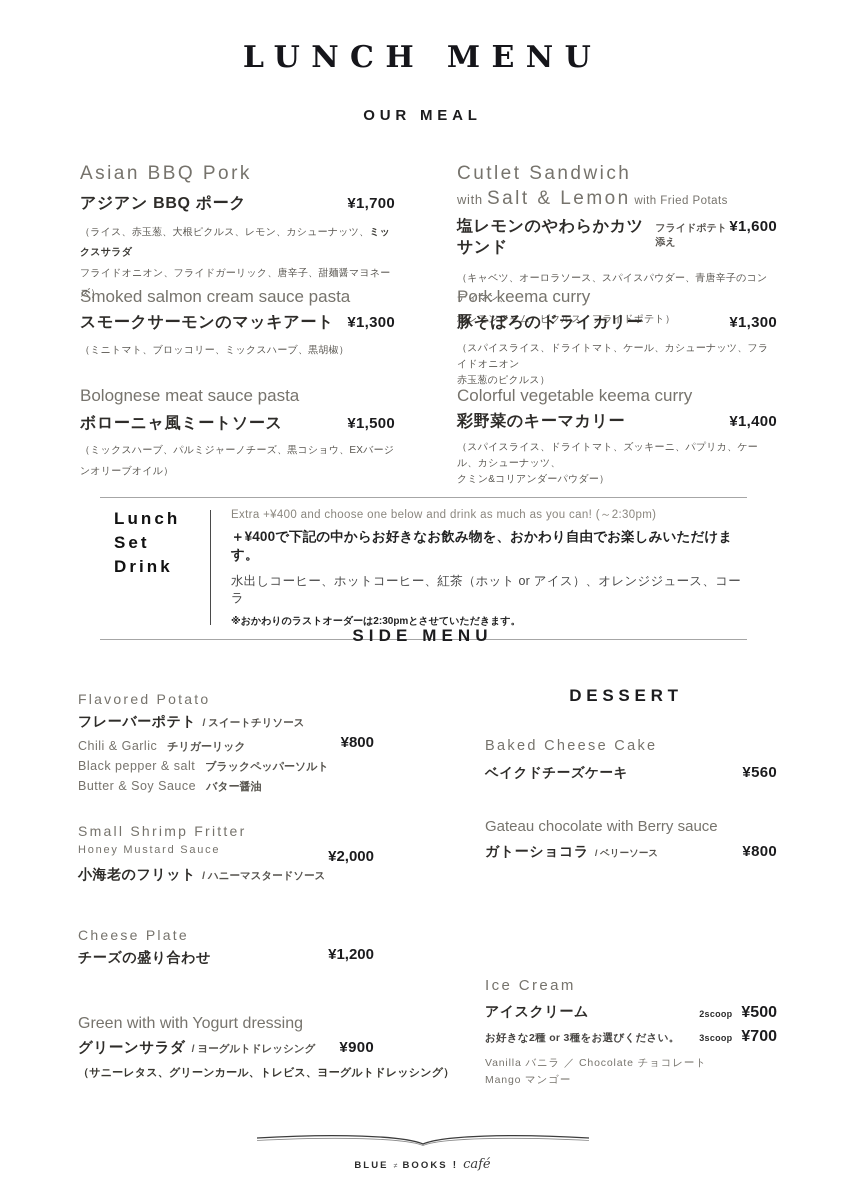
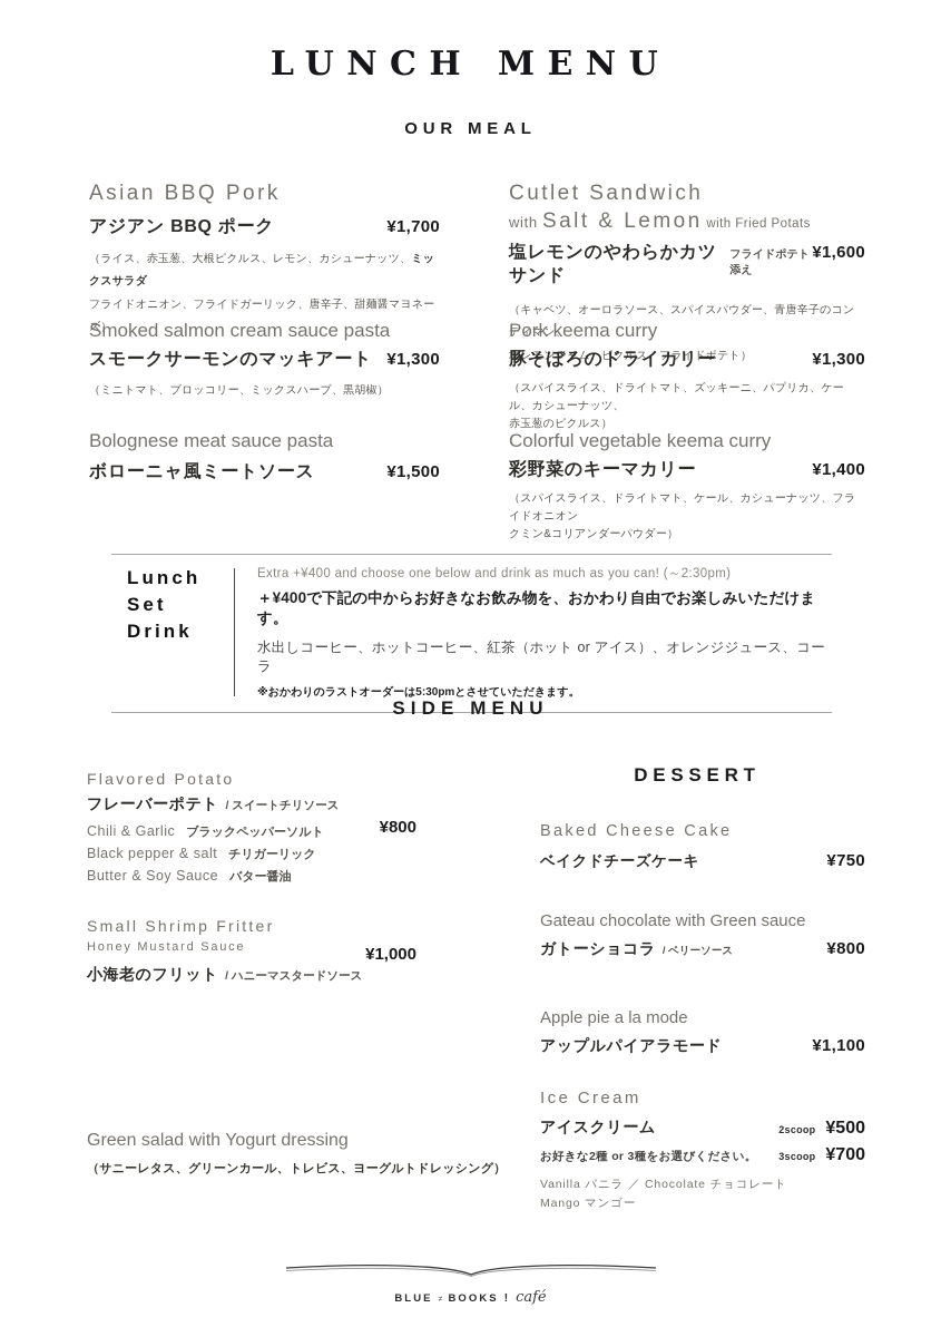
  LUNCH MENU
  OUR MEAL
  Asian BBQ Pork
  アジアン BBQ ポーク
  ¥1,700
  （ライス、赤玉葱、大根ピクルス、レモン、カシューナッツ、ミックスサラダ
  フライドオニオン、フライドガーリック、唐辛子、甜麺醤マヨネーズ）
  Cutlet Sandwich
  with Salt & Lemon with Fried Potats
  塩レモンのやわらかカツサンド
  フライドポテト添え
  ¥1,600
  （キャベツ、オーロラソース、スパイスパウダー、青唐辛子のコンディマン、
  塩レモンジャム、ピクルス、フライドポテト）
  Smoked salmon cream sauce pasta
  スモークサーモンのマッキアート
  ¥1,300
  （ミニトマト、ブロッコリー、ミックスハーブ、黒胡椒）
  Pork keema curry
  豚そぼろのドライカリー
  ¥1,300
- （スパイスライス、ドライトマト、ケール、カシューナッツ、フライドオニオン
+ （スパイスライス、ドライトマト、ズッキーニ、パプリカ、ケール、カシューナッツ、
  赤玉葱のピクルス）
  Bolognese meat sauce pasta
  ボローニャ風ミートソース
  ¥1,500
- （ミックスハーブ、パルミジャーノチーズ、黒コショウ、EXバージンオリーブオイル）
  Colorful vegetable keema curry
  彩野菜のキーマカリー
  ¥1,400
- （スパイスライス、ドライトマト、ズッキーニ、パプリカ、ケール、カシューナッツ、
+ （スパイスライス、ドライトマト、ケール、カシューナッツ、フライドオニオン
  クミン&コリアンダーパウダー）
  Lunch
  Set
  Drink
  Extra +¥400 and choose one below and drink as much as you can! (～2:30pm)
  ＋¥400で下記の中からお好きなお飲み物を、おかわり自由でお楽しみいただけます。
  水出しコーヒー、ホットコーヒー、紅茶（ホット or アイス）、オレンジジュース、コーラ
- ※おかわりのラストオーダーは2:30pmとさせていただきます。
+ ※おかわりのラストオーダーは5:30pmとさせていただきます。
  SIDE MENU
  Flavored Potato
  フレーバーポテト
  / スイートチリソース
  Chili & Garlic
- チリガーリック
+ ブラックペッパーソルト
  Black pepper & salt
- ブラックペッパーソルト
+ チリガーリック
  Butter & Soy Sauce
  バター醤油
  ¥800
  Small Shrimp Fritter
  Honey Mustard Sauce
  小海老のフリット
  / ハニーマスタードソース
- ¥2,000
+ ¥1,000
- Cheese Plate
- チーズの盛り合わせ
- ¥1,200
- Green with with Yogurt dressing
+ Green salad with Yogurt dressing
- グリーンサラダ
- / ヨーグルトドレッシング
- ¥900
  （サニーレタス、グリーンカール、トレビス、ヨーグルトドレッシング）
  DESSERT
  Baked Cheese Cake
  ベイクドチーズケーキ
- ¥560
+ ¥750
- Gateau chocolate with Berry sauce
+ Gateau chocolate with Green sauce
  ガトーショコラ
  / ベリーソース
  ¥800
+ Apple pie a la mode
+ アップルパイアラモード
+ ¥1,100
  Ice Cream
  アイスクリーム
  お好きな2種 or 3種をお選びください。
  Vanilla バニラ ／ Chocolate チョコレート
  Mango マンゴー
  2scoop
  ¥500
  3scoop
  ¥700
  BLUE
  BOOKS
  !
  café
